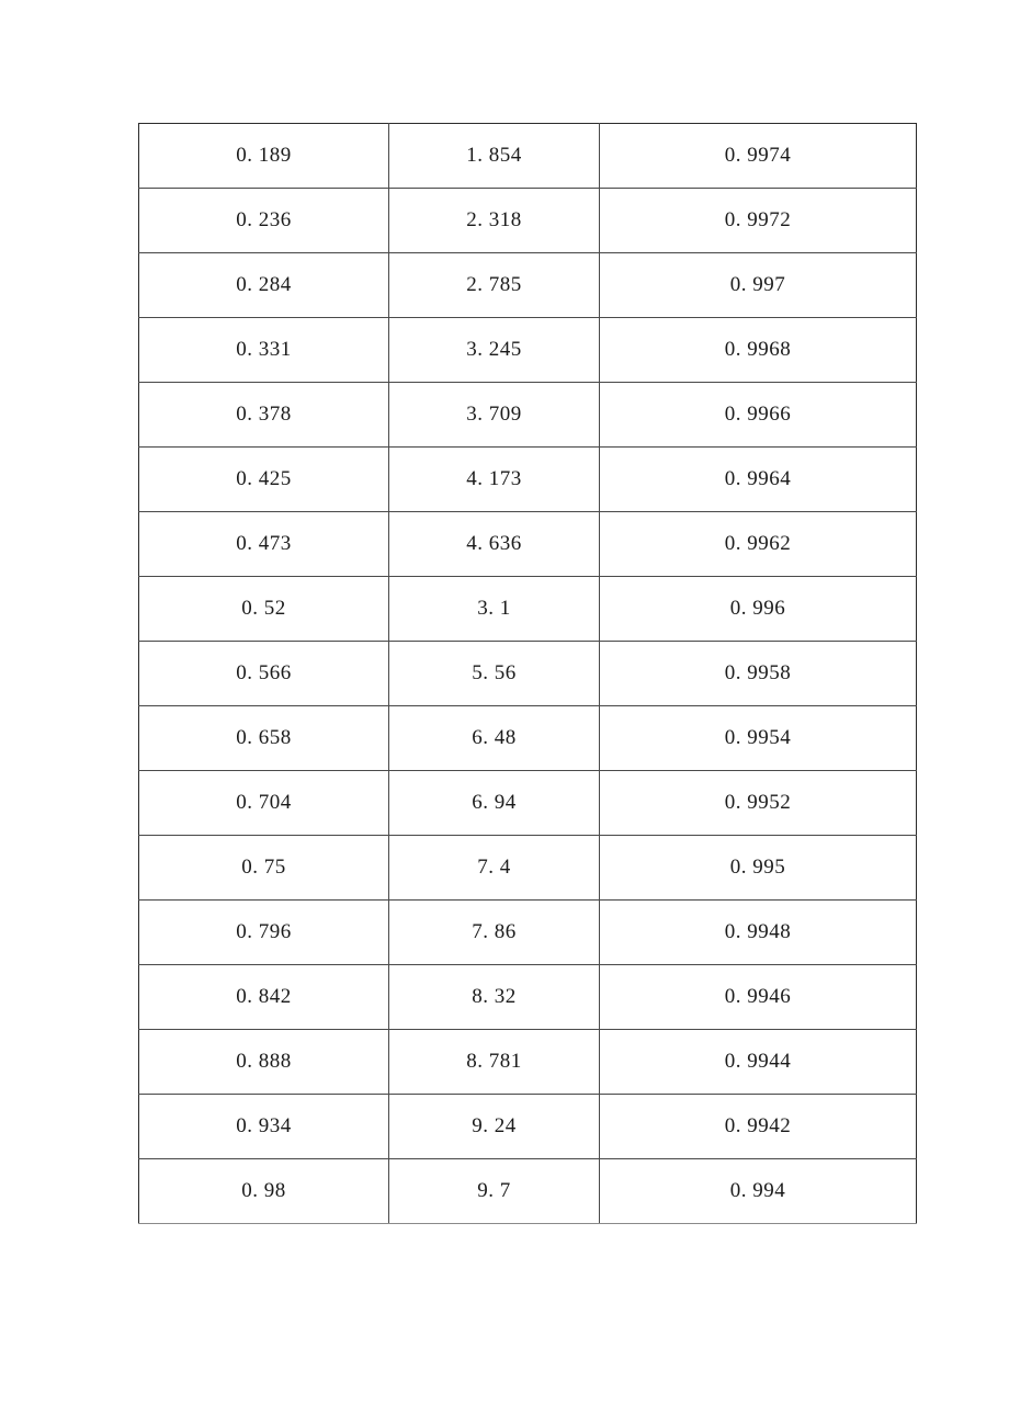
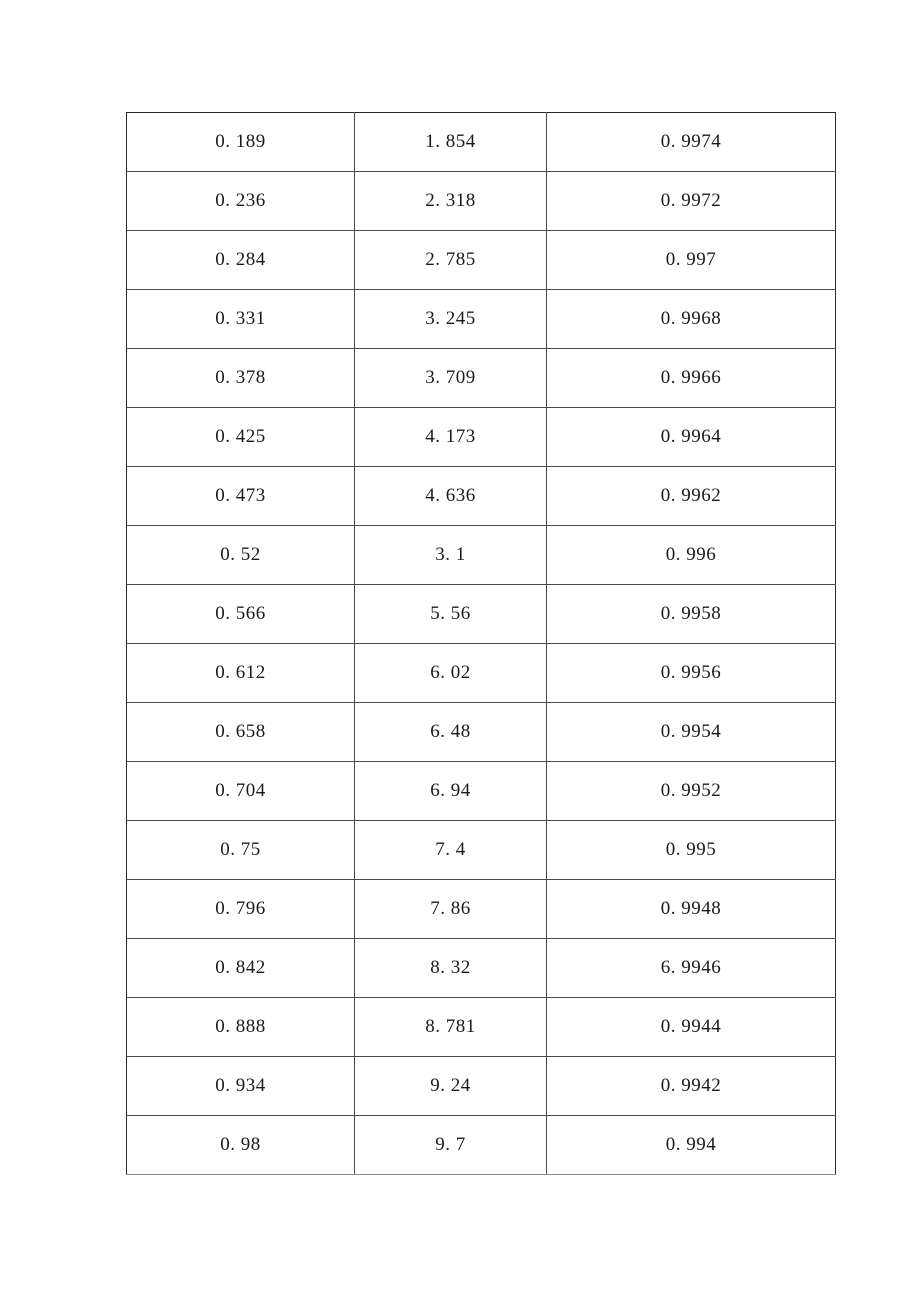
  0. 189	1. 854	0. 9974
  0. 236	2. 318	0. 9972
  0. 284	2. 785	0. 997
  0. 331	3. 245	0. 9968
  0. 378	3. 709	0. 9966
  0. 425	4. 173	0. 9964
  0. 473	4. 636	0. 9962
  0. 52	3. 1	0. 996
  0. 566	5. 56	0. 9958
+ 0. 612	6. 02	0. 9956
  0. 658	6. 48	0. 9954
  0. 704	6. 94	0. 9952
  0. 75	7. 4	0. 995
  0. 796	7. 86	0. 9948
- 0. 842	8. 32	0. 9946
+ 0. 842	8. 32	6. 9946
  0. 888	8. 781	0. 9944
  0. 934	9. 24	0. 9942
  0. 98	9. 7	0. 994
